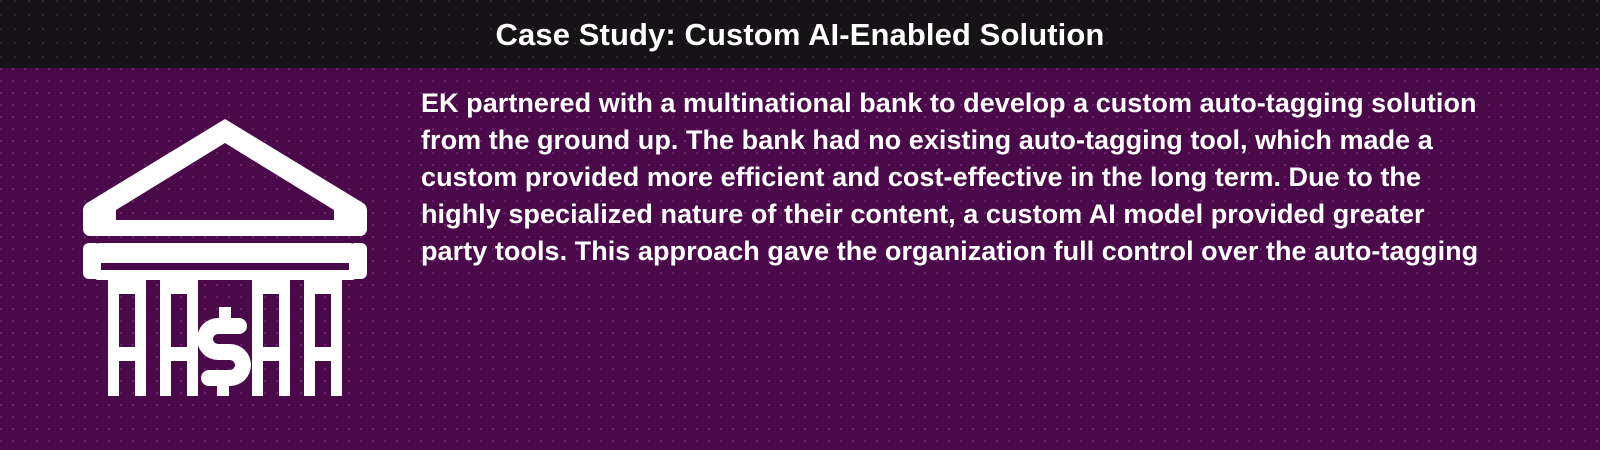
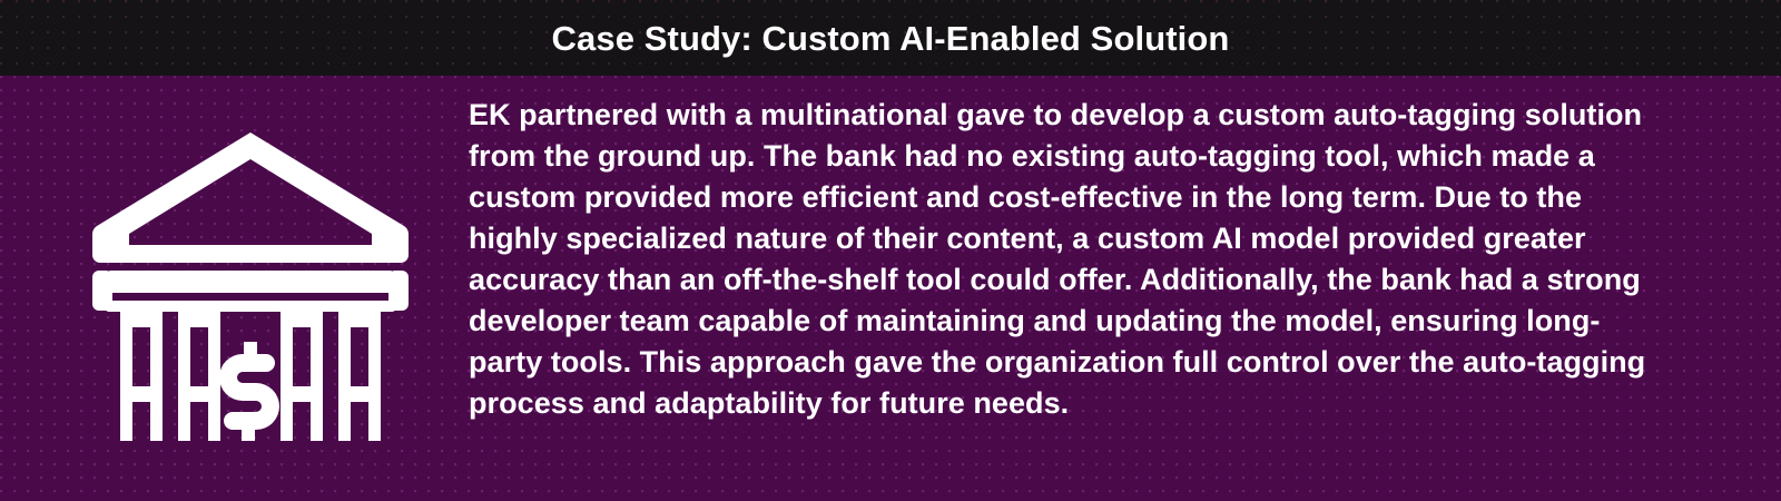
  Case Study: Custom AI-Enabled Solution
- EK partnered with a multinational bank to develop a custom auto-tagging solution
+ EK partnered with a multinational gave to develop a custom auto-tagging solution
  from the ground up. The bank had no existing auto-tagging tool, which made a
  custom provided more efficient and cost-effective in the long term. Due to the
  highly specialized nature of their content, a custom AI model provided greater
+ accuracy than an off-the-shelf tool could offer. Additionally, the bank had a strong
+ developer team capable of maintaining and updating the model, ensuring long-
  party tools. This approach gave the organization full control over the auto-tagging
+ process and adaptability for future needs.
